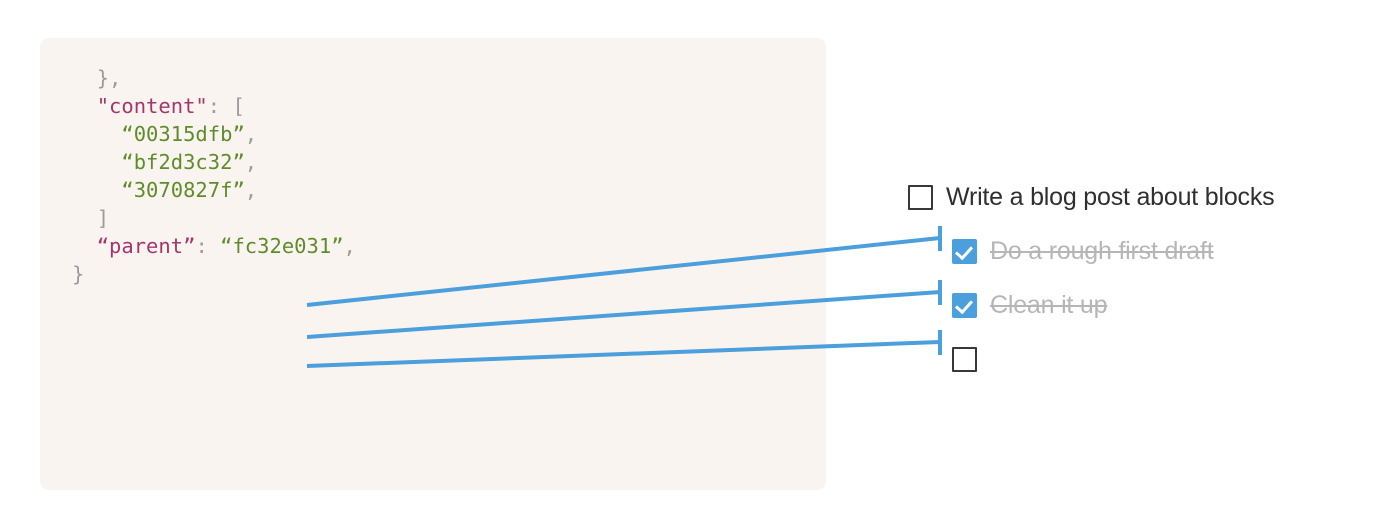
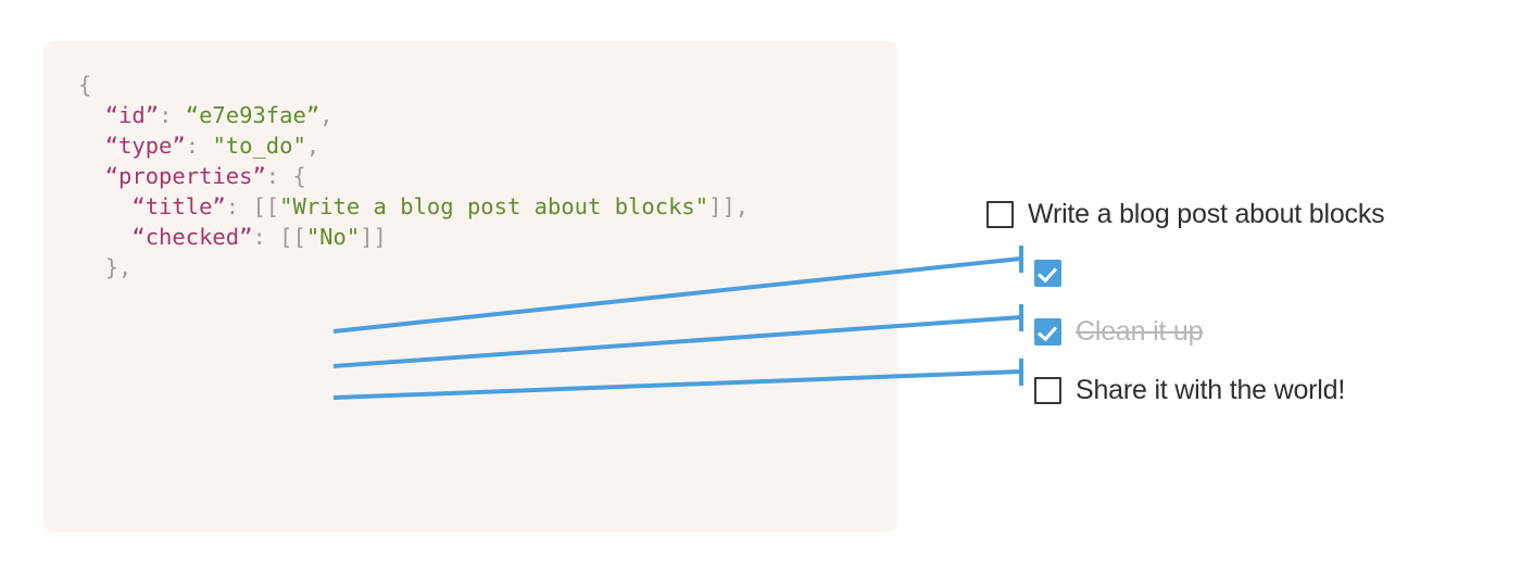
+ {
+ “id”: “e7e93fae”,
+ “type”: "to_do",
+ “properties”: {
+ “title”: [["Write a blog post about blocks"]],
+ “checked”: [["No"]]
  },
- "content": [
- “00315dfb”,
- “bf2d3c32”,
- “3070827f”,
- ]
- “parent”: “fc32e031”,
- }
  Write a blog post about blocks
- Do a rough first draft
  Clean it up
+ Share it with the world!
